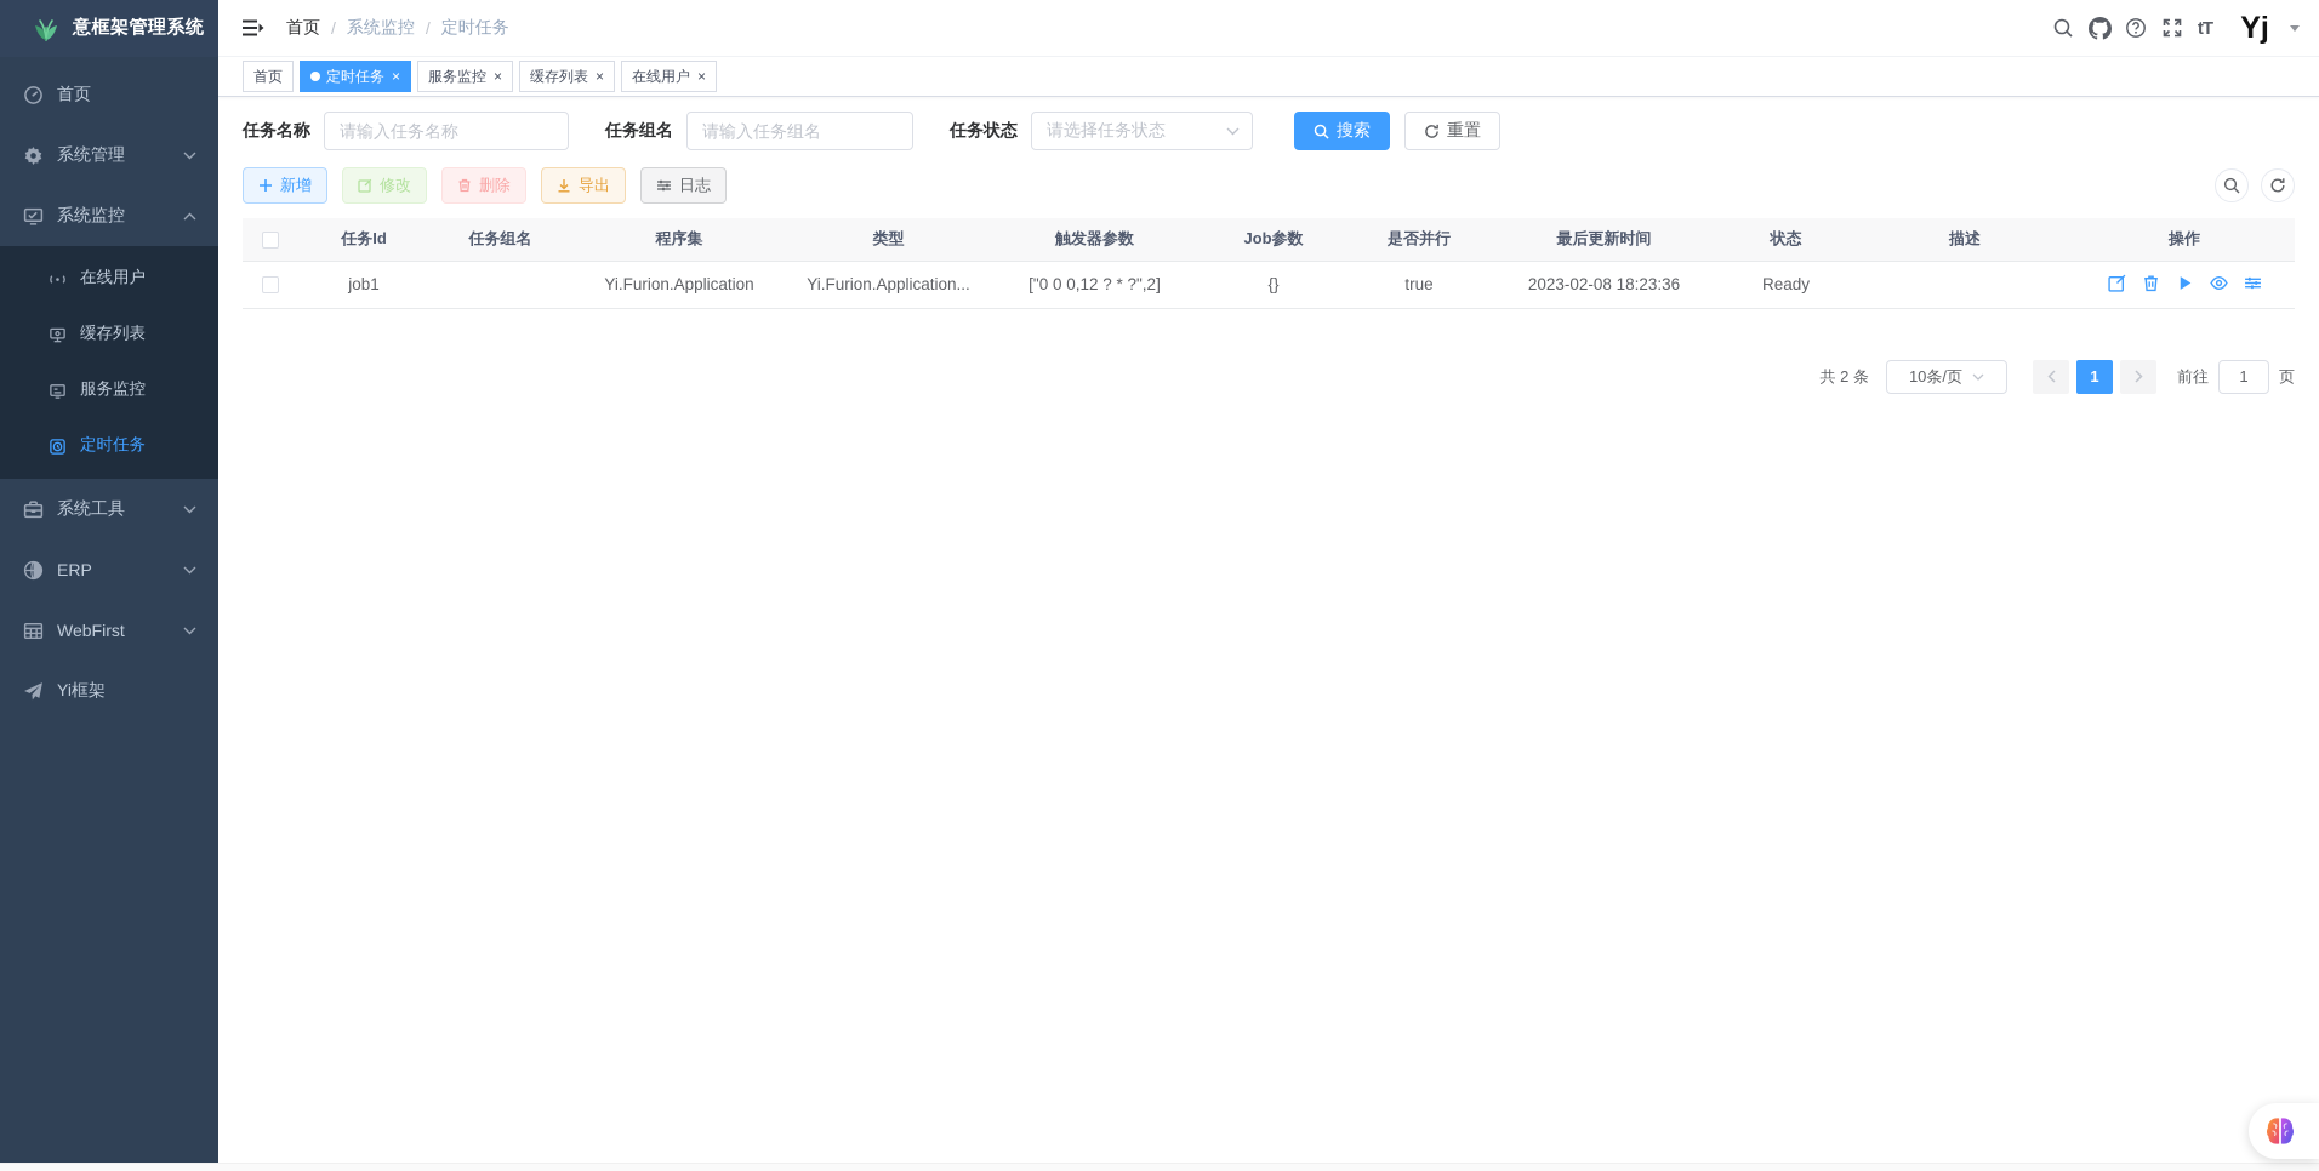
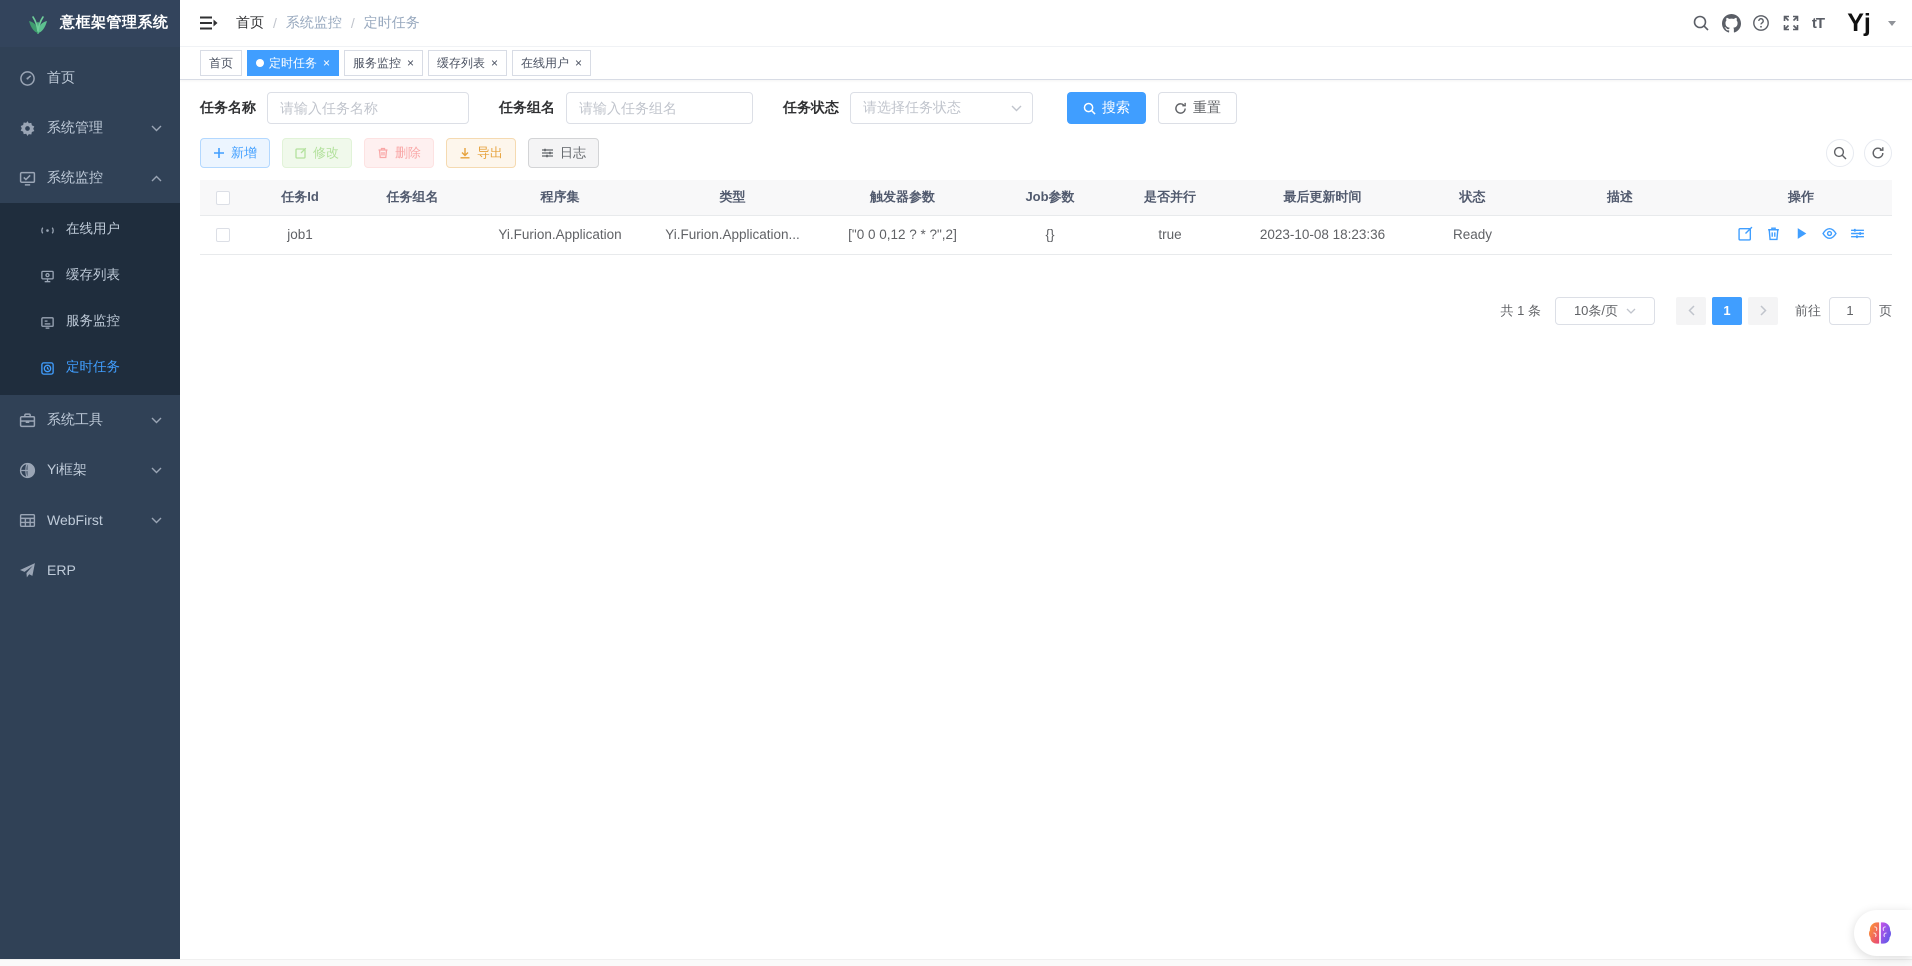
  意框架管理系统
  首页
  系统管理
  系统监控
  在线用户
  缓存列表
  服务监控
  定时任务
  系统工具
- ERP
+ Yi框架
  WebFirst
- Yi框架
+ ERP
  首页
  /
  系统监控
  /
  定时任务
  tT
  Yj
  首页
  定时任务
  ×
  服务监控
  ×
  缓存列表
  ×
  在线用户
  ×
  任务名称
  请输入任务名称
  任务组名
  请输入任务组名
  任务状态
  请选择任务状态
  搜索
  重置
  新增
  修改
  删除
  导出
  日志
  	任务Id	任务组名	程序集	类型	触发器参数	Job参数	是否并行	最后更新时间	状态	描述	操作
- 	job1		Yi.Furion.Application	Yi.Furion.Application...	["0 0 0,12 ? * ?",2]	{}	true	2023-02-08 18:23:36	Ready
+ 	job1		Yi.Furion.Application	Yi.Furion.Application...	["0 0 0,12 ? * ?",2]	{}	true	2023-10-08 18:23:36	Ready
- 共 2 条
+ 共 1 条
  10条/页
  1
  前往
  1
  页
